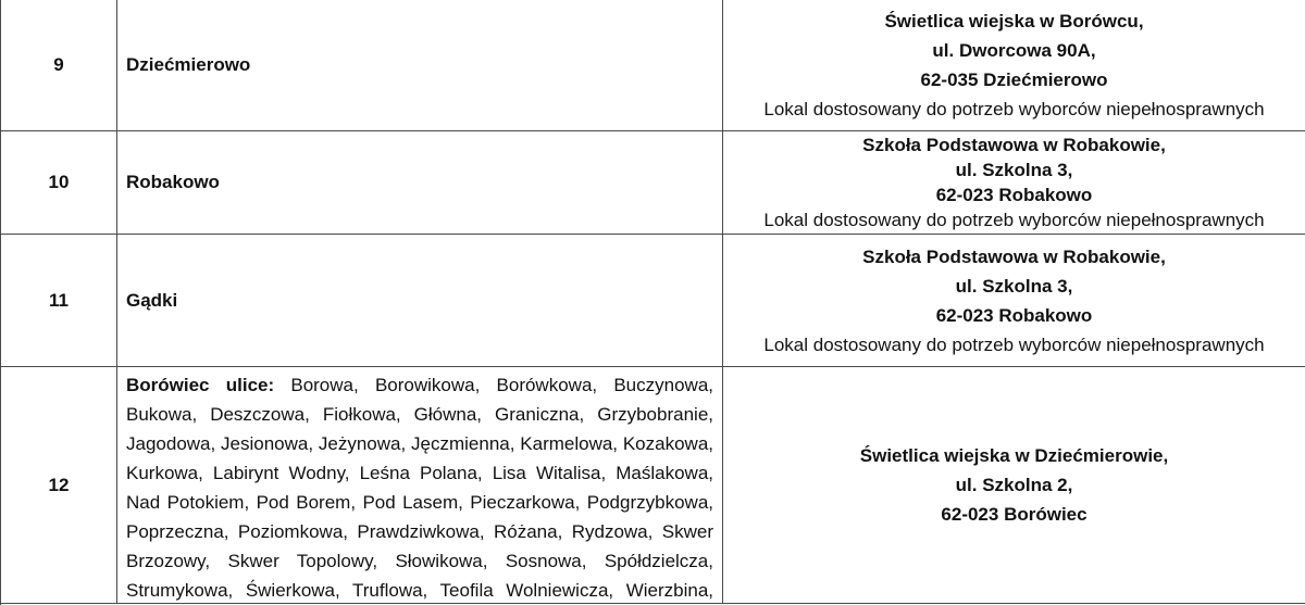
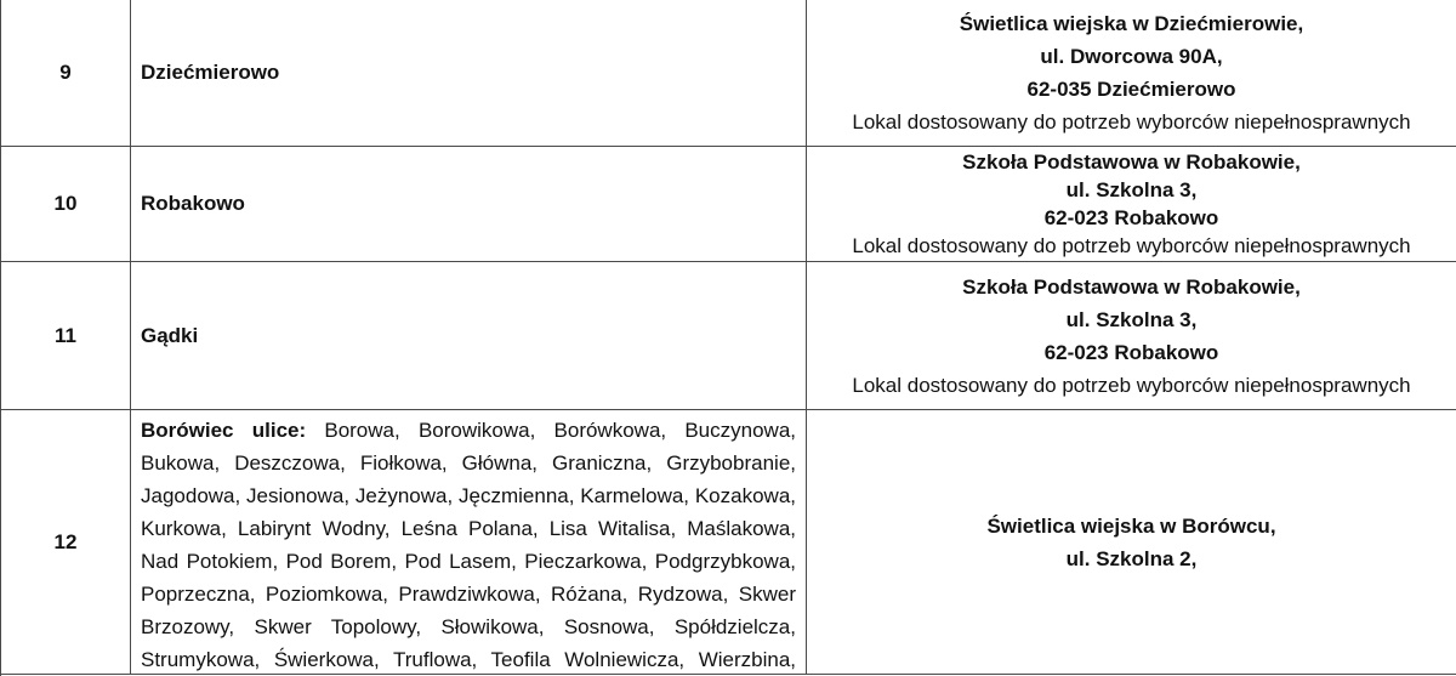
  9
  Dziećmierowo
- Świetlica wiejska w Borówcu,
+ Świetlica wiejska w Dziećmierowie,
  ul. Dworcowa 90A,
  62-035 Dziećmierowo
  Lokal dostosowany do potrzeb wyborców niepełnosprawnych
  10
  Robakowo
  Szkoła Podstawowa w Robakowie,
  ul. Szkolna 3,
  62-023 Robakowo
  Lokal dostosowany do potrzeb wyborców niepełnosprawnych
  11
  Gądki
  Szkoła Podstawowa w Robakowie,
  ul. Szkolna 3,
  62-023 Robakowo
  Lokal dostosowany do potrzeb wyborców niepełnosprawnych
  12
  Borówiec ulice: Borowa, Borowikowa, Borówkowa, Buczynowa, Bukowa, Deszczowa, Fiołkowa, Główna, Graniczna, Grzybobranie, Jagodowa, Jesionowa, Jeżynowa, Jęczmienna, Karmelowa, Kozakowa, Kurkowa, Labirynt Wodny, Leśna Polana, Lisa Witalisa, Maślakowa, Nad Potokiem, Pod Borem, Pod Lasem, Pieczarkowa, Podgrzybkowa, Poprzeczna, Poziomkowa, Prawdziwkowa, Różana, Rydzowa, Skwer Brzozowy, Skwer Topolowy, Słowikowa, Sosnowa, Spółdzielcza, Strumykowa, Świerkowa, Truflowa, Teofila Wolniewicza, Wierzbina,
- Świetlica wiejska w Dziećmierowie,
+ Świetlica wiejska w Borówcu,
  ul. Szkolna 2,
- 62-023 Borówiec
